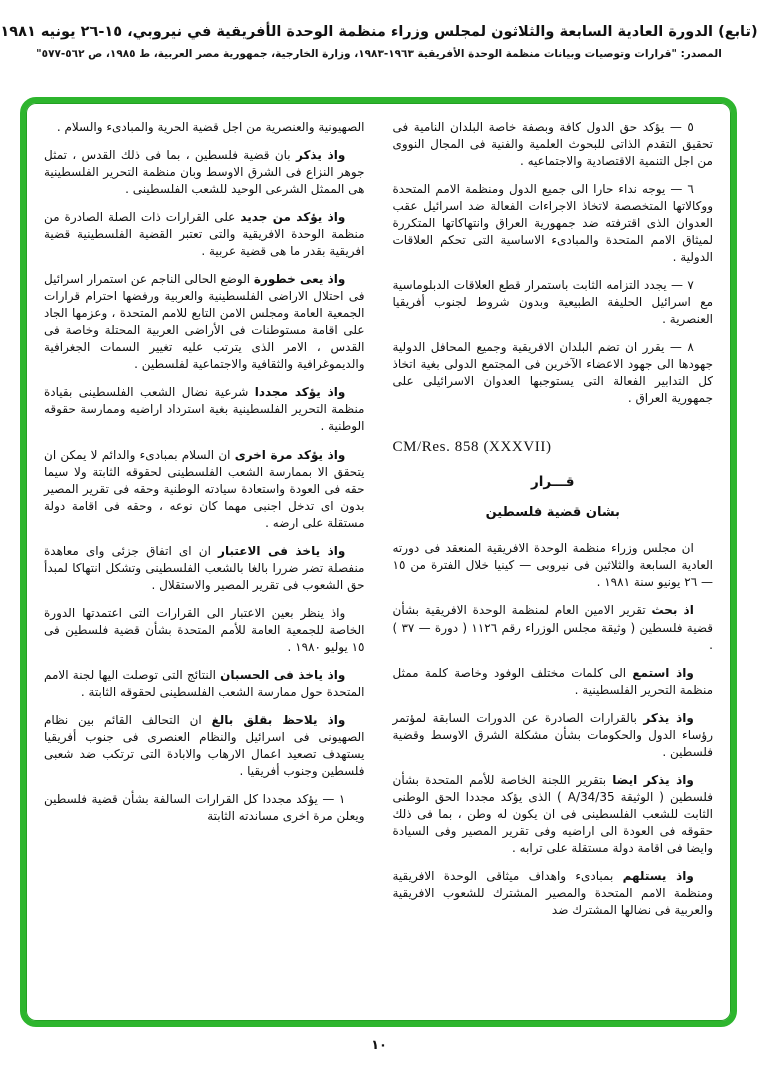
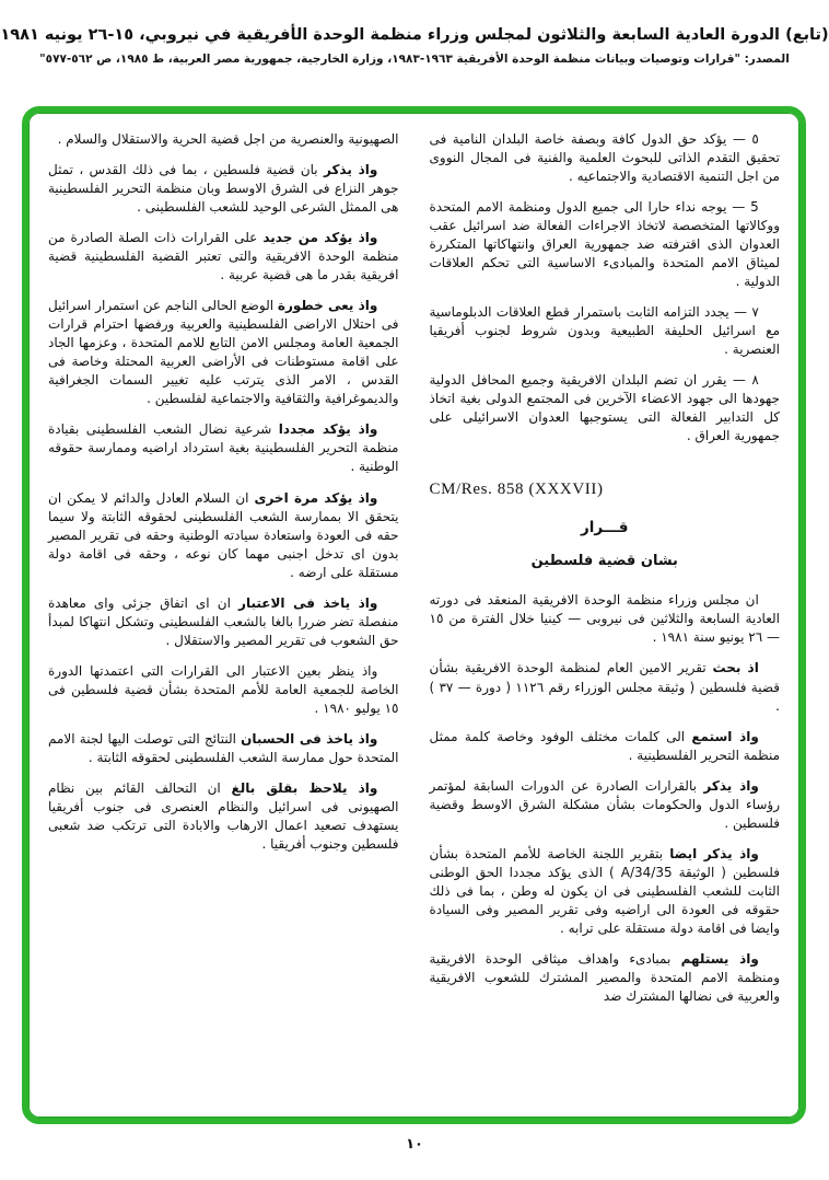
  (تابع) الدورة العادية السابعة والثلاثون لمجلس وزراء منظمة الوحدة الأفريقية في نيروبي، ١٥-٢٦ يونيه ١٩٨١
  المصدر: "قرارات وتوصيات وبيانات منظمة الوحدة الأفريقية ١٩٦٣-١٩٨٣، وزارة الخارجية، جمهورية مصر العربية، ط ١٩٨٥، ص ٥٦٢-٥٧٧"
  ٥ — يؤكد حق الدول كافة وبصفة خاصة البلدان النامية فى تحقيق التقدم الذاتى للبحوث العلمية والفنية فى المجال النووى من اجل التنمية الاقتصادية والاجتماعيه .
- ٦ — يوجه نداء حارا الى جميع الدول ومنظمة الامم المتحدة ووكالاتها المتخصصة لاتخاذ الاجراءات الفعالة ضد اسرائيل عقب العدوان الذى اقترفته ضد جمهورية العراق وانتهاكاتها المتكررة لميثاق الامم المتحدة والمبادىء الاساسية التى تحكم العلاقات الدولية .
+ 5 — يوجه نداء حارا الى جميع الدول ومنظمة الامم المتحدة ووكالاتها المتخصصة لاتخاذ الاجراءات الفعالة ضد اسرائيل عقب العدوان الذى اقترفته ضد جمهورية العراق وانتهاكاتها المتكررة لميثاق الامم المتحدة والمبادىء الاساسية التى تحكم العلاقات الدولية .
  ٧ — يجدد التزامه الثابت باستمرار قطع العلاقات الدبلوماسية مع اسرائيل الحليفة الطبيعية وبدون شروط لجنوب أفريقيا العنصرية .
  ٨ — يقرر ان تضم البلدان الافريقية وجميع المحافل الدولية جهودها الى جهود الاعضاء الآخرين فى المجتمع الدولى بغية اتخاذ كل التدابير الفعالة التى يستوجبها العدوان الاسرائيلى على جمهورية العراق .
  CM/Res. 858 (XXXVII)
  قـــرار
  بشان قضية فلسطين
  ان مجلس وزراء منظمة الوحدة الافريقية المنعقد فى دورته العادية السابعة والثلاثين فى نيروبى — كينيا خلال الفترة من ١٥ — ٢٦ يونيو سنة ١٩٨١ .
  اذ بحث تقرير الامين العام لمنظمة الوحدة الافريقية بشأن قضية فلسطين ( وثيقة مجلس الوزراء رقم ١١٢٦ ( دورة — ٣٧ ) .
  واذ استمع الى كلمات مختلف الوفود وخاصة كلمة ممثل منظمة التحرير الفلسطينية .
  واذ يذكر بالقرارات الصادرة عن الدورات السابقة لمؤتمر رؤساء الدول والحكومات بشأن مشكلة الشرق الاوسط وقضية فلسطين .
  واذ يذكر ايضا بتقرير اللجنة الخاصة للأمم المتحدة بشأن فلسطين ( الوثيقة A/34/35 ) الذى يؤكد مجددا الحق الوطنى الثابت للشعب الفلسطينى فى ان يكون له وطن ، بما فى ذلك حقوقه فى العودة الى اراضيه وفى تقرير المصير وفى السيادة وايضا فى اقامة دولة مستقلة على ترابه .
  واذ يستلهم بمبادىء واهداف ميثاقى الوحدة الافريقية ومنظمة الامم المتحدة والمصير المشترك للشعوب الافريقية والعربية فى نضالها المشترك ضد
- الصهيونية والعنصرية من اجل قضية الحرية والمبادىء والسلام .
+ الصهيونية والعنصرية من اجل قضية الحرية والاستقلال والسلام .
  واذ يذكر بان قضية فلسطين ، بما فى ذلك القدس ، تمثل جوهر النزاع فى الشرق الاوسط وبان منظمة التحرير الفلسطينية هى الممثل الشرعى الوحيد للشعب الفلسطينى .
  واذ يؤكد من جديد على القرارات ذات الصلة الصادرة من منظمة الوحدة الافريقية والتى تعتبر القضية الفلسطينية قضية افريقية بقدر ما هى قضية عربية .
  واذ يعى خطورة الوضع الحالى الناجم عن استمرار اسرائيل فى احتلال الاراضى الفلسطينية والعربية ورفضها احترام قرارات الجمعية العامة ومجلس الامن التابع للامم المتحدة ، وعزمها الجاد على اقامة مستوطنات فى الأراضى العربية المحتلة وخاصة فى القدس ، الامر الذى يترتب عليه تغيير السمات الجغرافية والديموغرافية والثقافية والاجتماعية لفلسطين .
  واذ يؤكد مجددا شرعية نضال الشعب الفلسطينى بقيادة منظمة التحرير الفلسطينية بغية استرداد اراضيه وممارسة حقوقه الوطنية .
- واذ يؤكد مرة اخرى ان السلام بمبادىء والدائم لا يمكن ان يتحقق الا بممارسة الشعب الفلسطينى لحقوقه الثابتة ولا سيما حقه فى العودة واستعادة سيادته الوطنية وحقه فى تقرير المصير بدون اى تدخل اجنبى مهما كان نوعه ، وحقه فى اقامة دولة مستقلة على ارضه .
+ واذ يؤكد مرة اخرى ان السلام العادل والدائم لا يمكن ان يتحقق الا بممارسة الشعب الفلسطينى لحقوقه الثابتة ولا سيما حقه فى العودة واستعادة سيادته الوطنية وحقه فى تقرير المصير بدون اى تدخل اجنبى مهما كان نوعه ، وحقه فى اقامة دولة مستقلة على ارضه .
  واذ ياخذ فى الاعتبار ان اى اتفاق جزئى واى معاهدة منفصلة تضر ضررا بالغا بالشعب الفلسطينى وتشكل انتهاكا لمبدأ حق الشعوب فى تقرير المصير والاستقلال .
  واذ ينظر بعين الاعتبار الى القرارات التى اعتمدتها الدورة الخاصة للجمعية العامة للأمم المتحدة بشأن قضية فلسطين فى ١٥ يوليو ١٩٨٠ .
  واذ ياخذ فى الحسبان النتائج التى توصلت اليها لجنة الامم المتحدة حول ممارسة الشعب الفلسطينى لحقوقه الثابتة .
  واذ يلاحظ بقلق بالغ ان التحالف القائم بين نظام الصهيونى فى اسرائيل والنظام العنصرى فى جنوب أفريقيا يستهدف تصعيد اعمال الارهاب والابادة التى ترتكب ضد شعبى فلسطين وجنوب أفريقيا .
- ١ — يؤكد مجددا كل القرارات السالفة بشأن قضية فلسطين ويعلن مرة اخرى مساندته الثابتة
  ١٠
